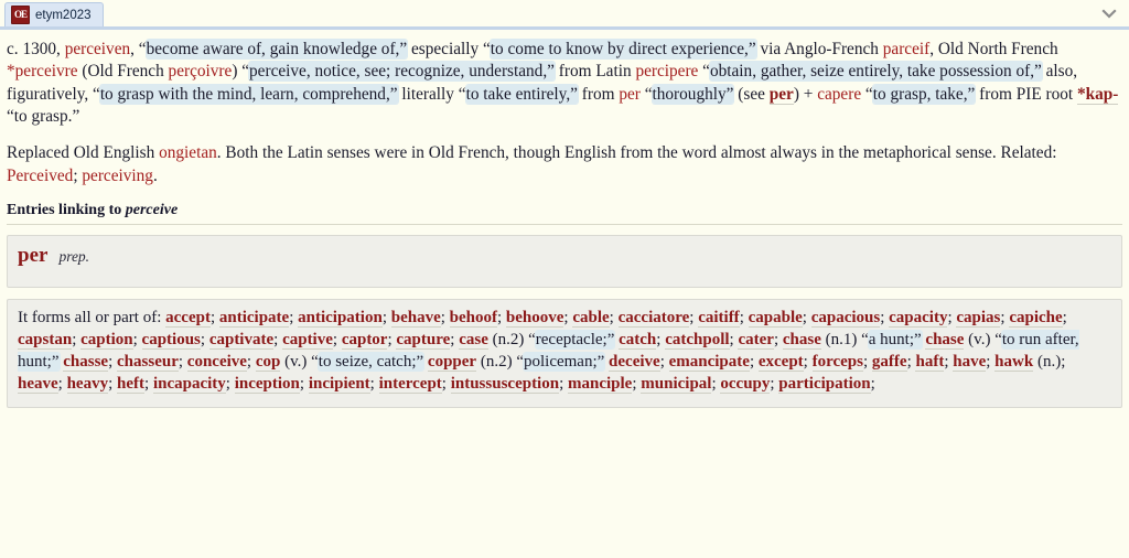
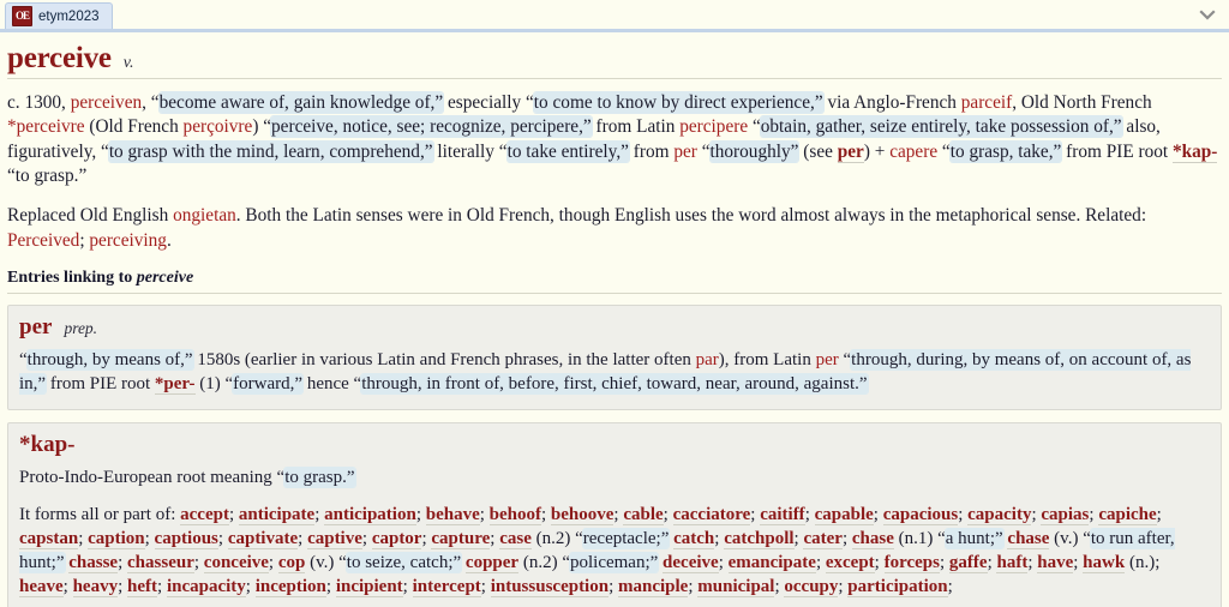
  OE
  etym2023
+ perceive
+ v.
- c. 1300, perceiven, “become aware of, gain knowledge of,” especially “to come to know by direct experience,” via Anglo-French parceif, Old North French *perceivre (Old French perçoivre) “perceive, notice, see; recognize, understand,” from Latin percipere “obtain, gather, seize entirely, take possession of,” also, figuratively, “to grasp with the mind, learn, comprehend,” literally “to take entirely,” from per “thoroughly” (see per) + capere “to grasp, take,” from PIE root *kap- “to grasp.”
+ c. 1300, perceiven, “become aware of, gain knowledge of,” especially “to come to know by direct experience,” via Anglo-French parceif, Old North French *perceivre (Old French perçoivre) “perceive, notice, see; recognize, percipere,” from Latin percipere “obtain, gather, seize entirely, take possession of,” also, figuratively, “to grasp with the mind, learn, comprehend,” literally “to take entirely,” from per “thoroughly” (see per) + capere “to grasp, take,” from PIE root *kap- “to grasp.”
- Replaced Old English ongietan. Both the Latin senses were in Old French, though English from the word almost always in the metaphorical sense. Related: Perceived; perceiving.
+ Replaced Old English ongietan. Both the Latin senses were in Old French, though English uses the word almost always in the metaphorical sense. Related: Perceived; perceiving.
  Entries linking to perceive
  per
  prep.
+ “through, by means of,” 1580s (earlier in various Latin and French phrases, in the latter often par), from Latin per “through, during, by means of, on account of, as in,” from PIE root *per- (1) “forward,” hence “through, in front of, before, first, chief, toward, near, around, against.”
+ *kap-
+ Proto-Indo-European root meaning “to grasp.”
  It forms all or part of: accept; anticipate; anticipation; behave; behoof; behoove; cable; cacciatore; caitiff; capable; capacious; capacity; capias; capiche; capstan; caption; captious; captivate; captive; captor; capture; case (n.2) “receptacle;” catch; catchpoll; cater; chase (n.1) “a hunt;” chase (v.) “to run after, hunt;” chasse; chasseur; conceive; cop (v.) “to seize, catch;” copper (n.2) “policeman;” deceive; emancipate; except; forceps; gaffe; haft; have; hawk (n.); heave; heavy; heft; incapacity; inception; incipient; intercept; intussusception; manciple; municipal; occupy; participation;
